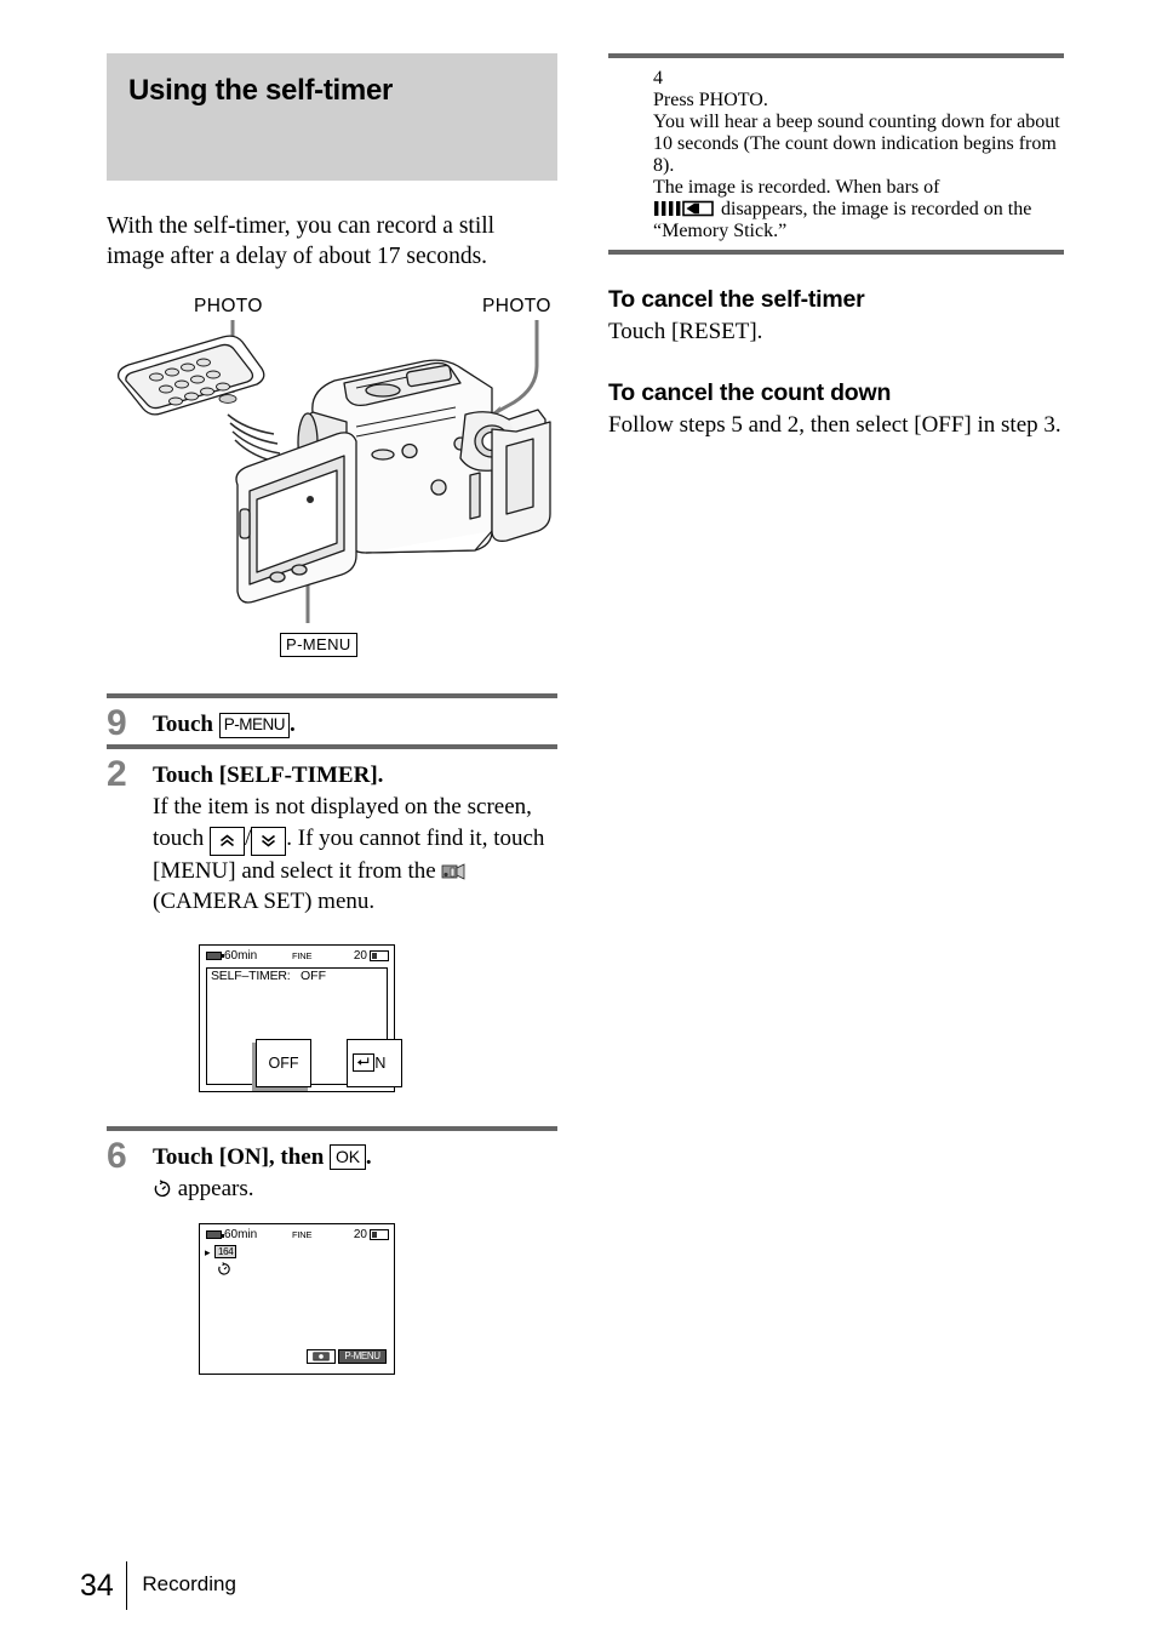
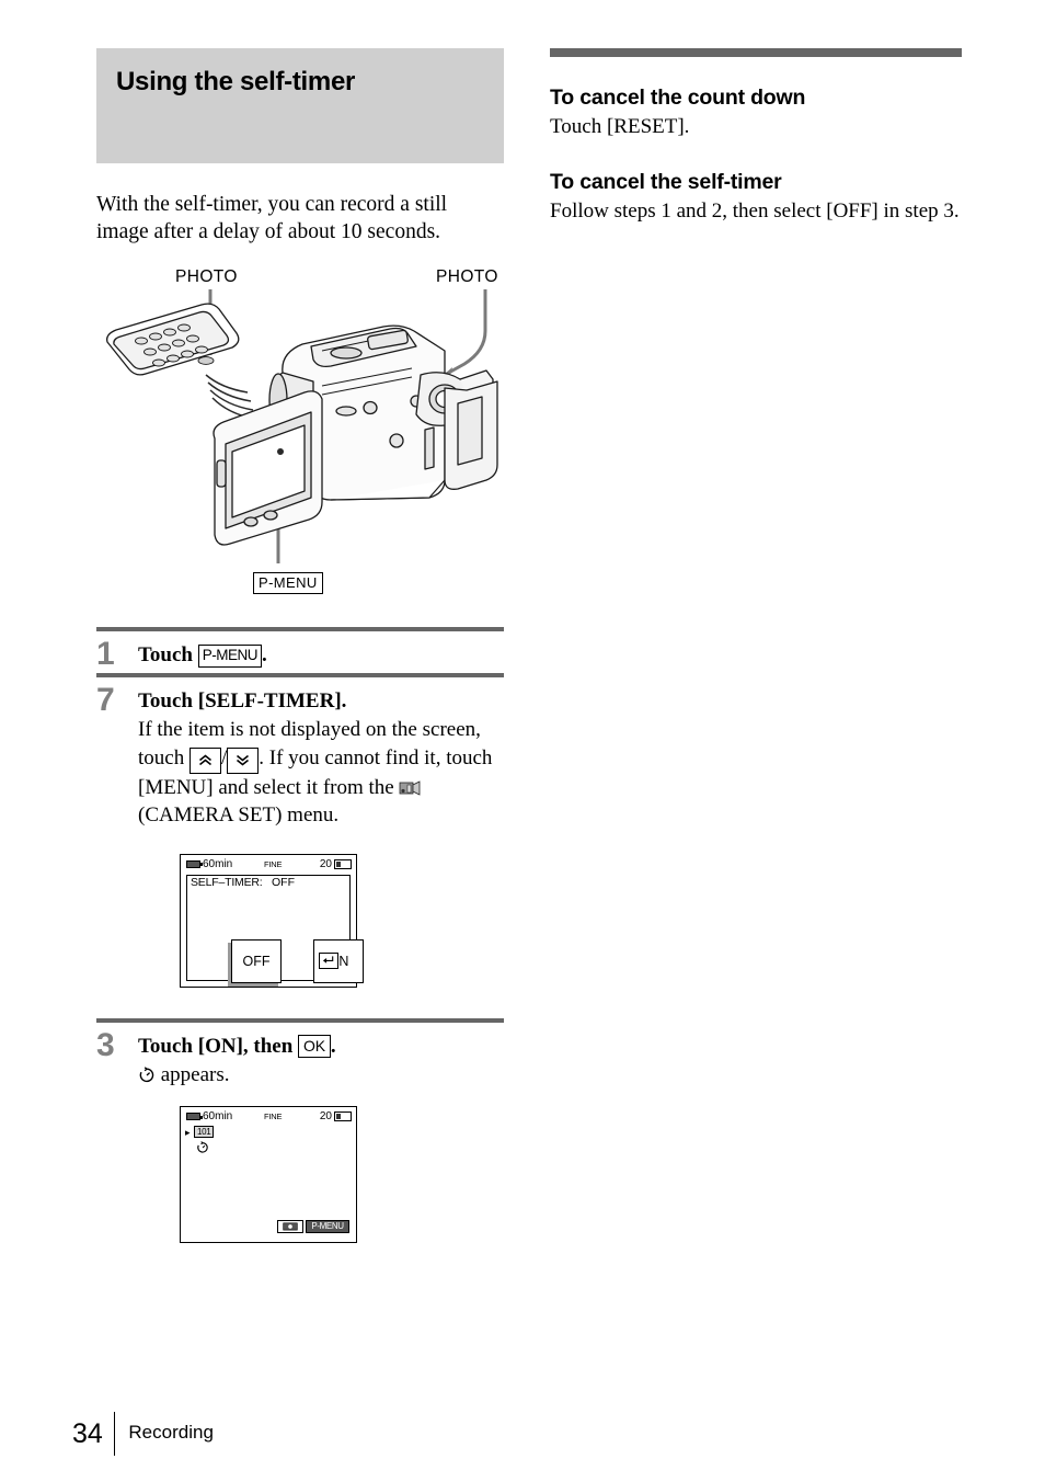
  Using the self-timer
- With the self-timer, you can record a still image after a delay of about 17 seconds.
+ With the self-timer, you can record a still image after a delay of about 10 seconds.
  PHOTO
  PHOTO
  P-MENU
- 9
+ 1
  Touch P-MENU .
- 2
+ 7
  Touch [SELF-TIMER].
  If the item is not displayed on the screen, touch / . If you cannot find it, touch [MENU] and select it from the (CAMERA SET) menu.
  60min
  FINE
  20
  SELF–TIMER:
  OFF
  OFF
- 6
+ 3
  Touch [ON], then OK .
  appears.
  60min
  FINE
  20
  ▸
- 164
+ 101
  P-MENU
- 4
- Press PHOTO.
- You will hear a beep sound counting down for about 10 seconds (The count down indication begins from 8).
- The image is recorded. When bars of
- disappears, the image is recorded on the “Memory Stick.”
- To cancel the self-timer
+ To cancel the count down
  Touch [RESET].
- To cancel the count down
+ To cancel the self-timer
- Follow steps 5 and 2, then select [OFF] in step 3.
+ Follow steps 1 and 2, then select [OFF] in step 3.
  34
  Recording
